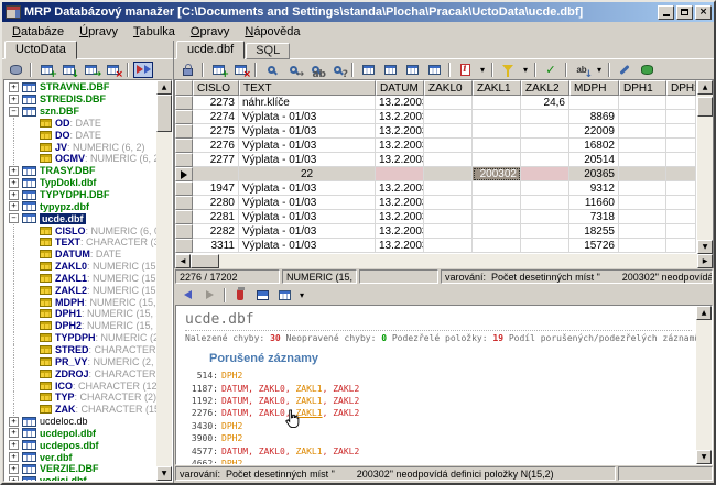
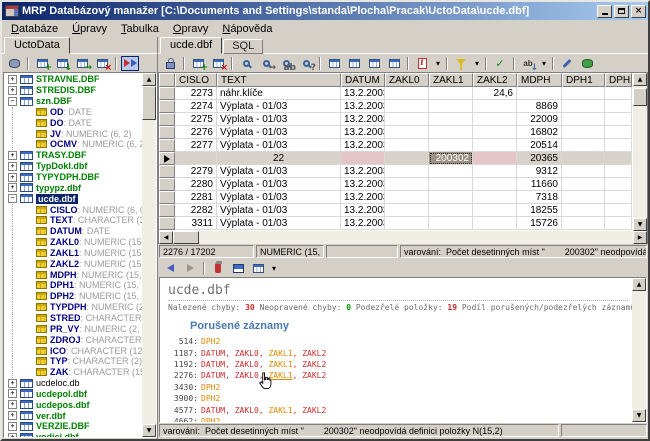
  MRP Databázový manažer [C:\Documents and Settings\standa\Plocha\Pracak\UctoData\ucde.dbf]
  ×
  Databáze
  Úpravy
  Tabulka
  Opravy
  Nápověda
  UctoData
  +
  ↓
  →
  ×
  +
  STRAVNE.DBF
  +
  STREDIS.DBF
  −
  szn.DBF
  OD
  : DATE
  DO
  : DATE
  JV
  : NUMERIC (6, 2)
  OCMV
  : NUMERIC (6,
  +
  TRASY.DBF
  +
  TypDokl.dbf
  +
  TYPYDPH.DBF
  +
  typypz.dbf
  −
  ucde.dbf
  CISLO
  : NUMERIC (6,
  TEXT
  : CHARACTER (
  DATUM
  : DATE
  ZAKL0
  : NUMERIC (15
  ZAKL1
  : NUMERIC (15
  ZAKL2
  : NUMERIC (15
  MDPH
  : NUMERIC (15,
  DPH1
  : NUMERIC (15,
  DPH2
  : NUMERIC (15,
  TYPDPH
  STRED
  : CHARACTER
  PR_VY
  : NUMERIC (2,
  ZDROJ
  : CHARACTER
  ICO
  : CHARACTER (12
  TYP
  : CHARACTER (2)
  ZAK
  : CHARACTER (1
  +
  ucdeloc.db
  +
  ucdepol.dbf
  +
  ucdepos.dbf
  +
  ver.dbf
  +
  VERZIE.DBF
  +
  ucde.dbf
  SQL
  +
  ×
  →
  ab
  ?
  i
  ▾
  ▾
  ✓
  ab
  ↓
  ▾
  CISLO
  TEXT
  DATUM
  ZAKL0
  ZAKL1
  ZAKL2
  MDPH
  DPH1
  DPH
  2273
  náhr.klíče
  13.2.200
  24,6
  2274
  Výplata - 01/03
  13.2.200
  8869
  2275
  Výplata - 01/03
  13.2.200
  22009
  2276
  Výplata - 01/03
  13.2.200
  16802
  2277
  Výplata - 01/03
  13.2.200
  20514
  22
  200302
  20365
- 1947
+ 2279
  Výplata - 01/03
  13.2.200
  9312
  2280
  Výplata - 01/03
  13.2.200
  11660
  2281
  Výplata - 01/03
  13.2.200
  7318
  2282
  Výplata - 01/03
  13.2.200
  18255
  3311
  Výplata - 01/03
  13.2.200
  15726
  2276 / 17202
  NUMERIC (15,
  varování: Počet desetinných míst " 200302" neodpovídá
  ▾
  ucde.dbf
  Nalezené chyby: 30 Neopravené chyby: 0 Podezřelé položky: 19 Podíl porušených/podezřelých záznam
  Porušené záznamy
  514:
  DPH2
  1187:
  DATUM
  ,
  ZAKL0
  ,
  ZAKL1
  ,
  ZAKL2
  1192:
  DATUM
  ,
  ZAKL0
  ,
  ZAKL1
  ,
  ZAKL2
  2276:
  DATUM
  ,
  ZAKL0
  ,
  ZAKL1
  ,
  ZAKL2
  3430:
  DPH2
  3900:
  DPH2
  4577:
  DATUM
  ,
  ZAKL0
  ,
  ZAKL1
  ,
  ZAKL2
  4662:
  DPH2
  varování: Počet desetinných míst " 200302" neodpovídá definici položky N(15,2)
